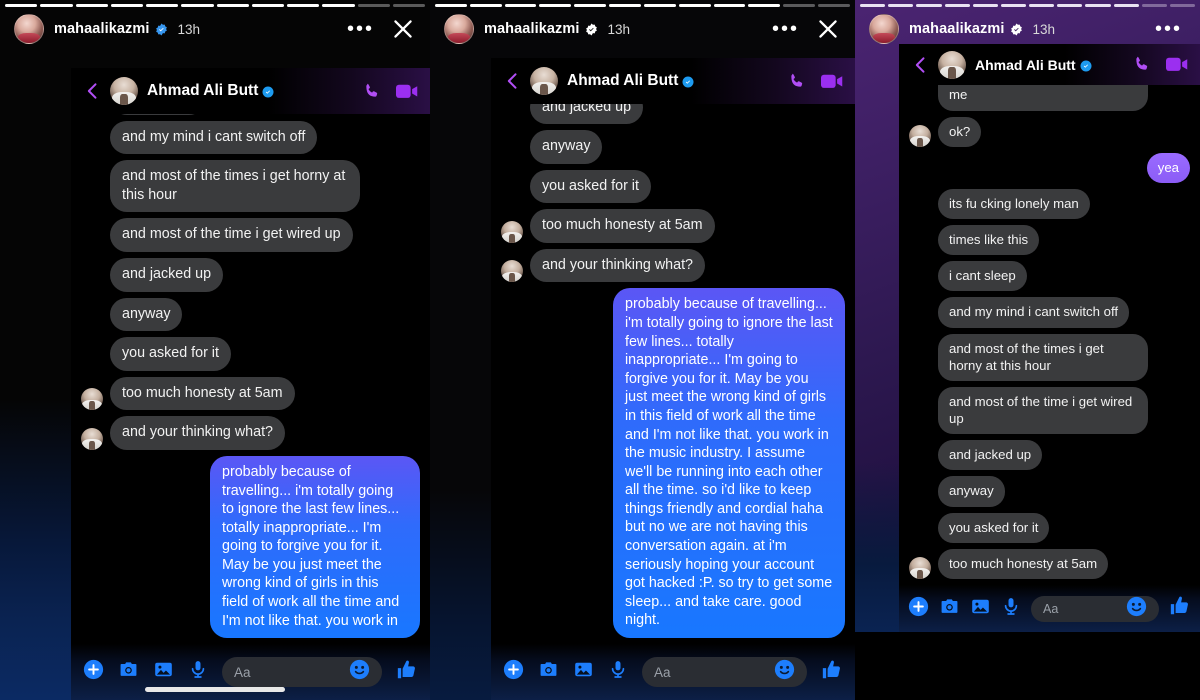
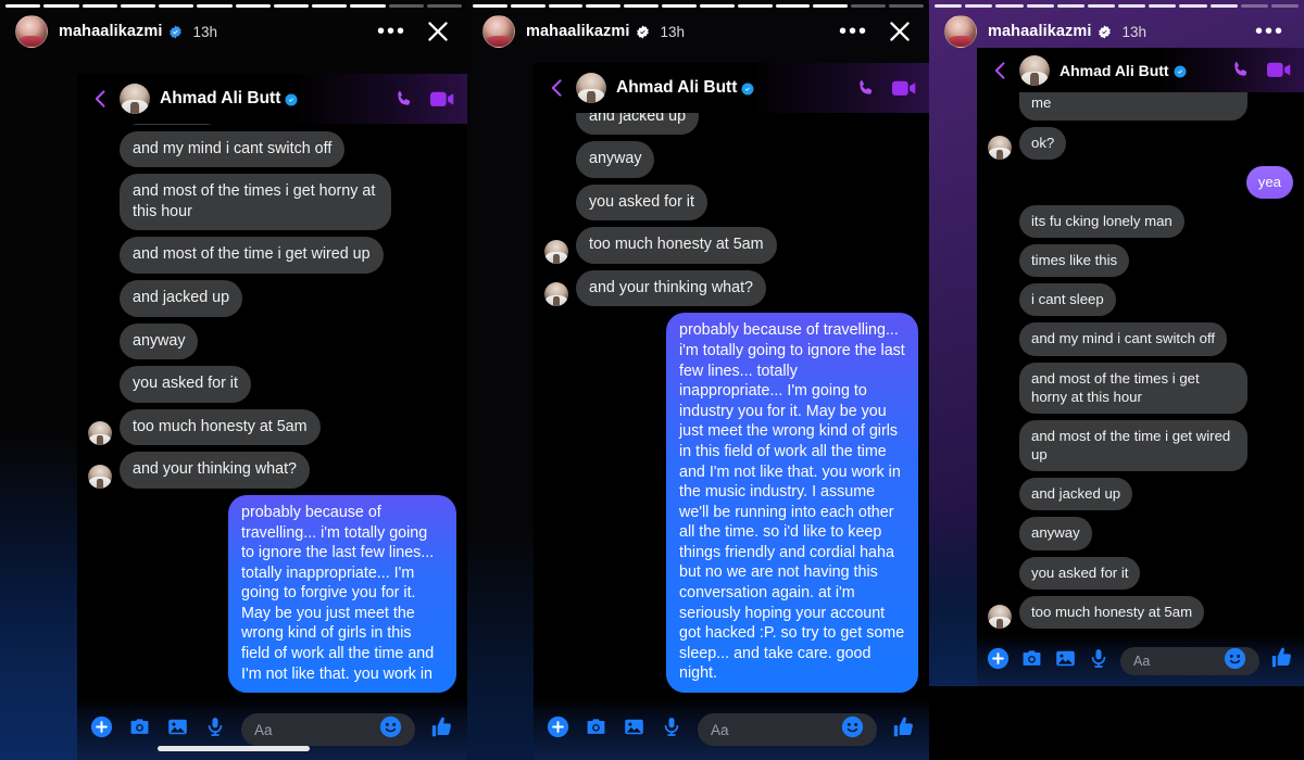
  mahaalikazmi
  13h
  •••
  Ahmad Ali Butt
  and my mind i cant switch off
  and most of the times i get horny at this hour
  and most of the time i get wired up
  and jacked up
  anyway
  you asked for it
  too much honesty at 5am
  and your thinking what?
  probably because of travelling... i'm totally going to ignore the last few lines... totally inappropriate... I'm going to forgive you for it. May be you just meet the wrong kind of girls in this field of work all the time and I'm not like that. you work in
  Aa
  mahaalikazmi
  13h
  •••
  Ahmad Ali Butt
  and jacked up
  anyway
  you asked for it
  too much honesty at 5am
  and your thinking what?
- probably because of travelling... i'm totally going to ignore the last few lines... totally inappropriate... I'm going to forgive you for it. May be you just meet the wrong kind of girls in this field of work all the time and I'm not like that. you work in the music industry. I assume we'll be running into each other all the time. so i'd like to keep things friendly and cordial haha but no we are not having this conversation again. at i'm seriously hoping your account got hacked :P. so try to get some sleep... and take care. good night.
+ probably because of travelling... i'm totally going to ignore the last few lines... totally inappropriate... I'm going to industry you for it. May be you just meet the wrong kind of girls in this field of work all the time and I'm not like that. you work in the music industry. I assume we'll be running into each other all the time. so i'd like to keep things friendly and cordial haha but no we are not having this conversation again. at i'm seriously hoping your account got hacked :P. so try to get some sleep... and take care. good night.
  Aa
  mahaalikazmi
  13h
  •••
  Ahmad Ali Butt
  ok?
  yea
  its fu cking lonely man
  times like this
  i cant sleep
  and my mind i cant switch off
  and most of the times i get horny at this hour
  and most of the time i get wired up
  and jacked up
  anyway
  you asked for it
  too much honesty at 5am
  Aa
